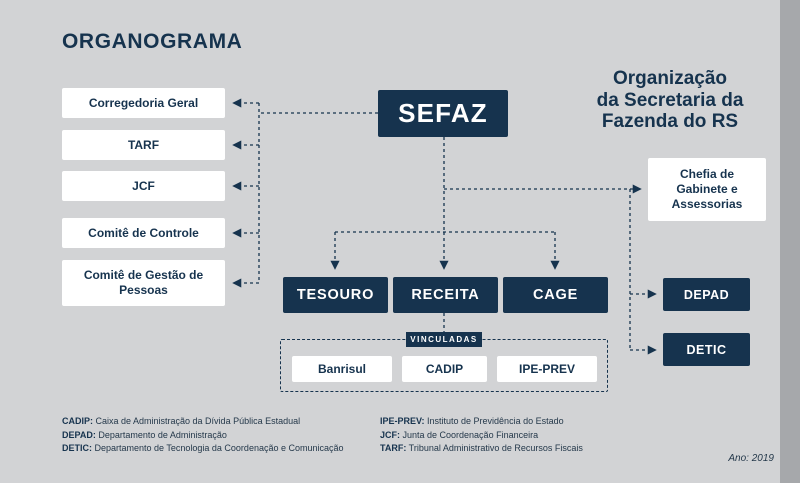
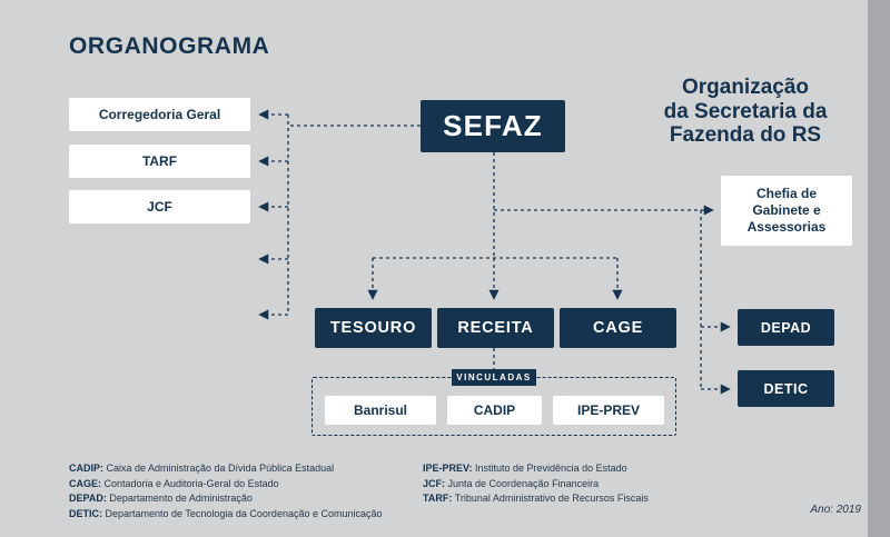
  ORGANOGRAMA
  Organização
  da Secretaria da
  Fazenda do RS
  SEFAZ
  Corregedoria Geral
  TARF
  JCF
- Comitê de Controle
- Comitê de Gestão de Pessoas
  Chefia de Gabinete e Assessorias
  TESOURO
  RECEITA
  CAGE
  DEPAD
  DETIC
  VINCULADAS
  Banrisul
  CADIP
  IPE-PREV
  CADIP: Caixa de Administração da Dívida Pública Estadual
+ CAGE: Contadoria e Auditoria-Geral do Estado
  DEPAD: Departamento de Administração
  DETIC: Departamento de Tecnologia da Coordenação e Comunicação
  IPE-PREV: Instituto de Previdência do Estado
  JCF: Junta de Coordenação Financeira
  TARF: Tribunal Administrativo de Recursos Fiscais
  Ano: 2019
